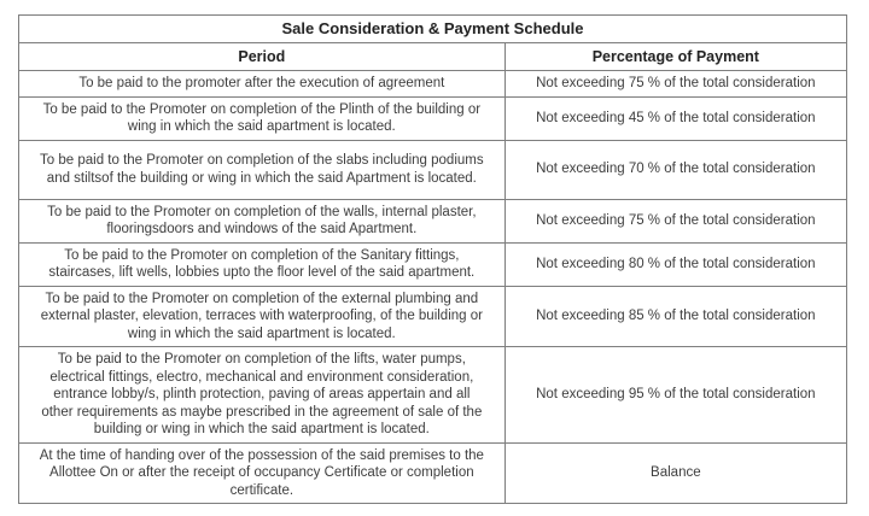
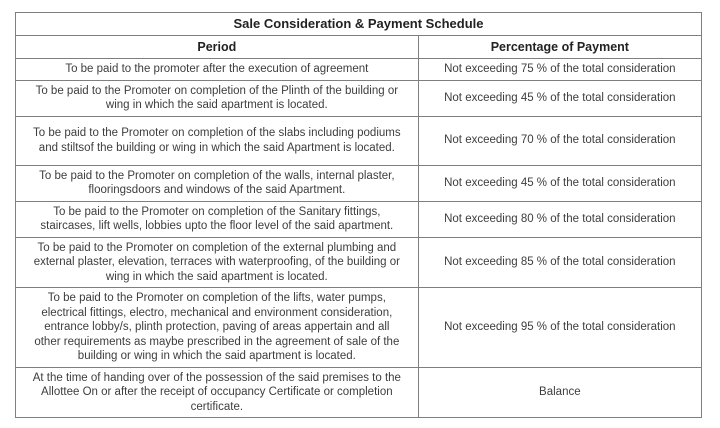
  Sale Consideration & Payment Schedule
  Period	Percentage of Payment
  To be paid to the promoter after the execution of agreement	Not exceeding 75 % of the total consideration
  To be paid to the Promoter on completion of the Plinth of the building or wing in which the said apartment is located.	Not exceeding 45 % of the total consideration
  To be paid to the Promoter on completion of the slabs including podiums and stiltsof the building or wing in which the said Apartment is located.	Not exceeding 70 % of the total consideration
- To be paid to the Promoter on completion of the walls, internal plaster, flooringsdoors and windows of the said Apartment.	Not exceeding 75 % of the total consideration
+ To be paid to the Promoter on completion of the walls, internal plaster, flooringsdoors and windows of the said Apartment.	Not exceeding 45 % of the total consideration
  To be paid to the Promoter on completion of the Sanitary fittings, staircases, lift wells, lobbies upto the floor level of the said apartment.	Not exceeding 80 % of the total consideration
  To be paid to the Promoter on completion of the external plumbing and external plaster, elevation, terraces with waterproofing, of the building or wing in which the said apartment is located.	Not exceeding 85 % of the total consideration
  To be paid to the Promoter on completion of the lifts, water pumps, electrical fittings, electro, mechanical and environment consideration, entrance lobby/s, plinth protection, paving of areas appertain and all other requirements as maybe prescribed in the agreement of sale of the building or wing in which the said apartment is located.	Not exceeding 95 % of the total consideration
  At the time of handing over of the possession of the said premises to the Allottee On or after the receipt of occupancy Certificate or completion certificate.	Balance
